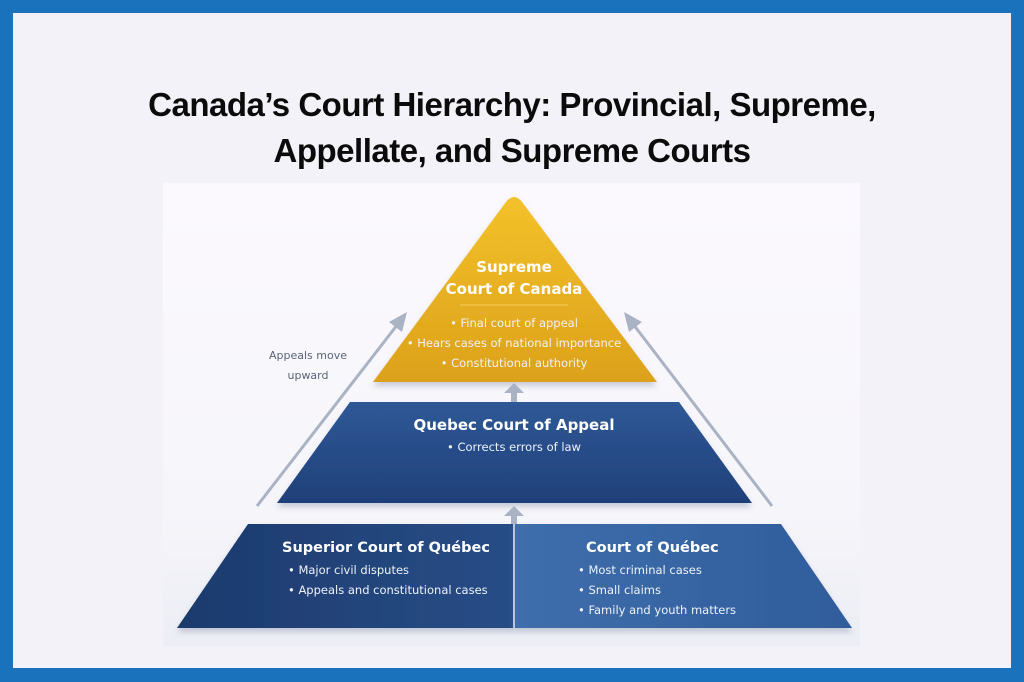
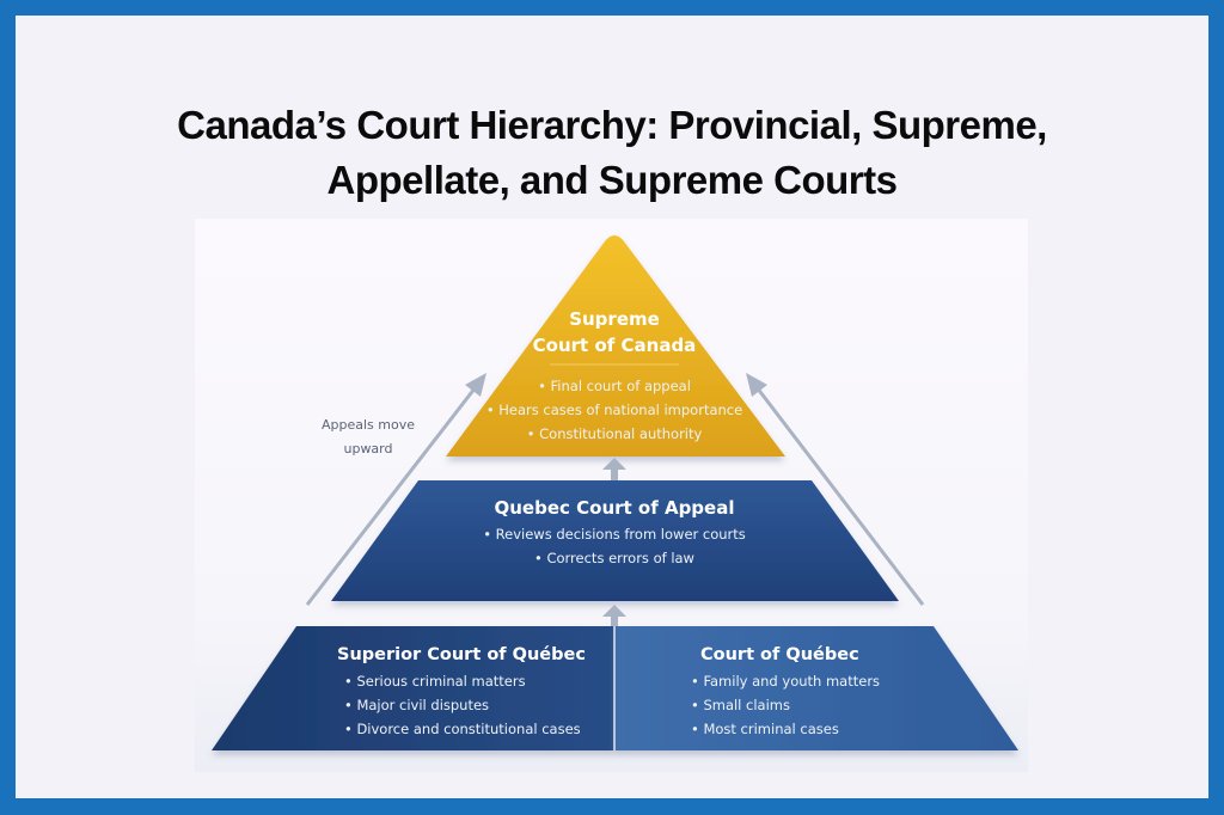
  Canada’s Court Hierarchy: Provincial, Supreme,
  Appellate, and Supreme Courts
  Appeals move
  upward
  Supreme
  Court of Canada
  • Final court of appeal
  • Hears cases of national importance
  • Constitutional authority
  Quebec Court of Appeal
+ • Reviews decisions from lower courts
  • Corrects errors of law
  Superior Court of Québec
+ • Serious criminal matters
  • Major civil disputes
- • Appeals and constitutional cases
+ • Divorce and constitutional cases
  Court of Québec
- • Most criminal cases
+ • Family and youth matters
  • Small claims
- • Family and youth matters
+ • Most criminal cases
